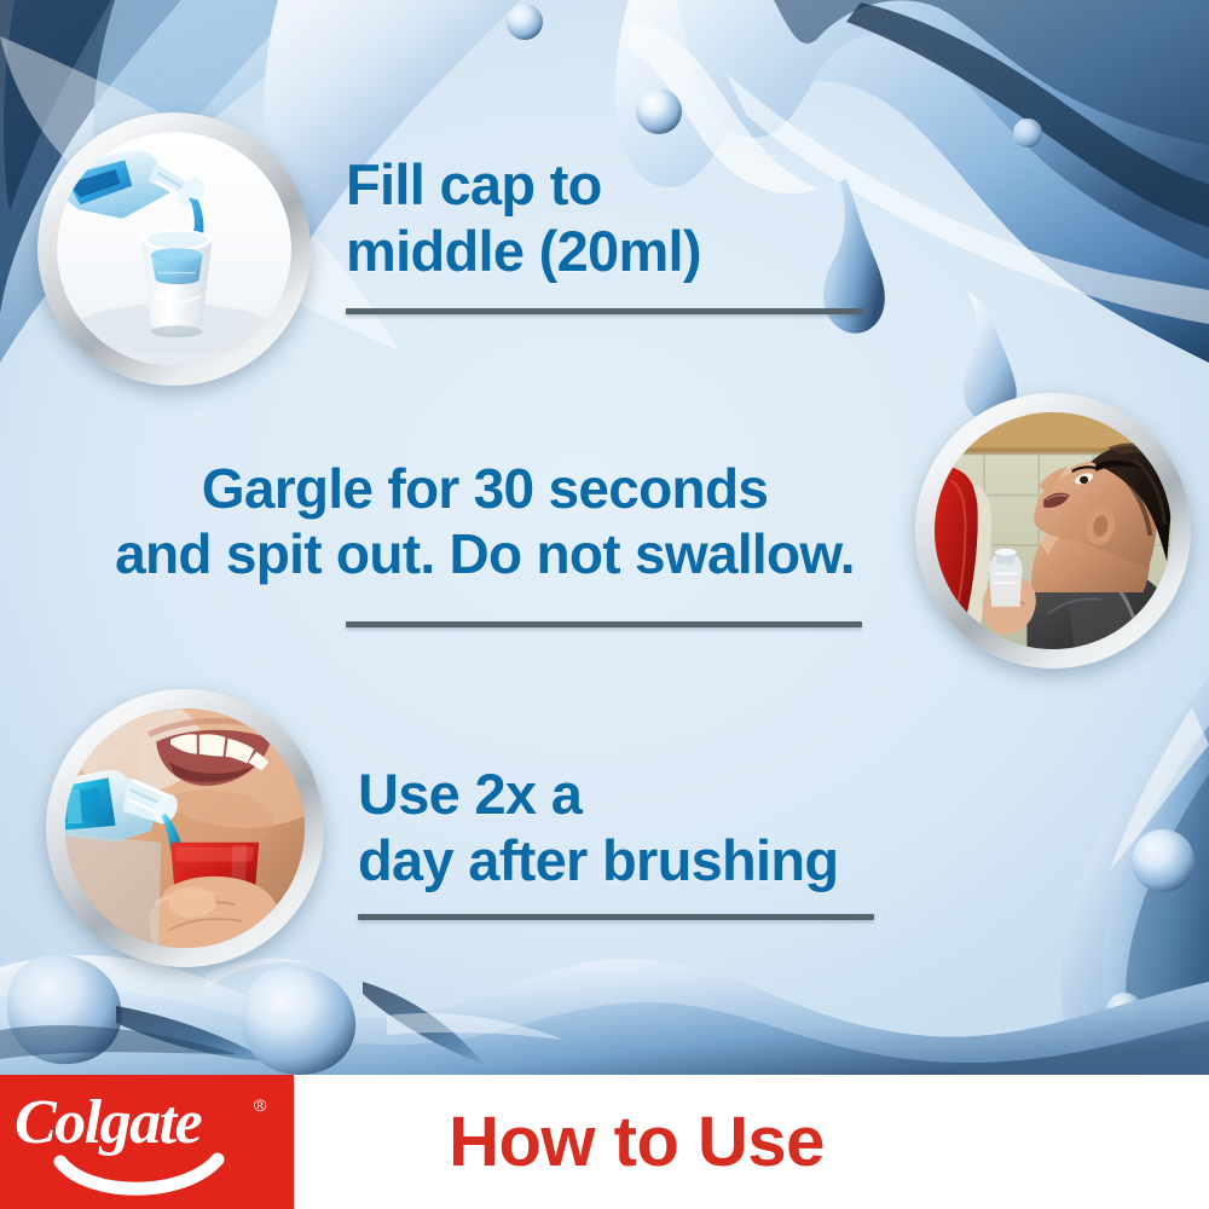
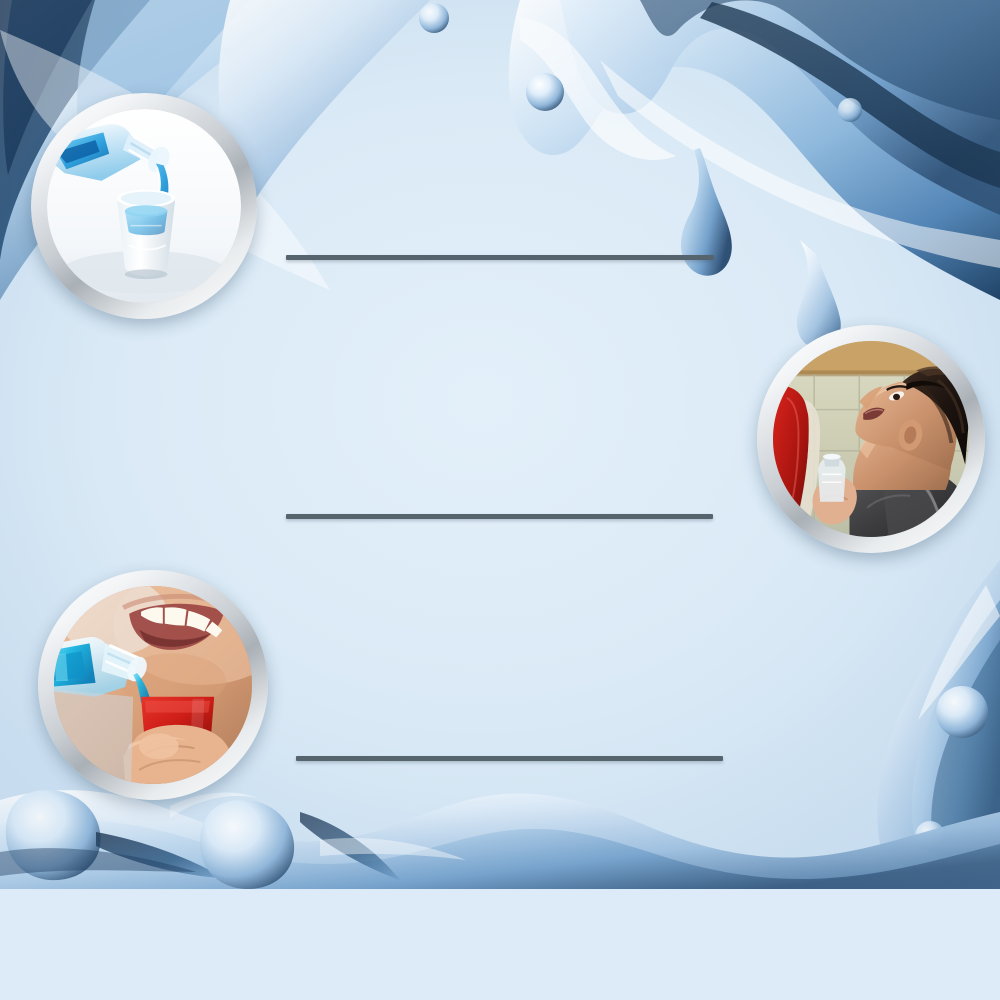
- Fill cap to
- middle (20ml)
- Gargle for 30 seconds
- and spit out. Do not swallow.
- Use 2x a
- day after brushing
- Colgate
- ®
- How to Use
